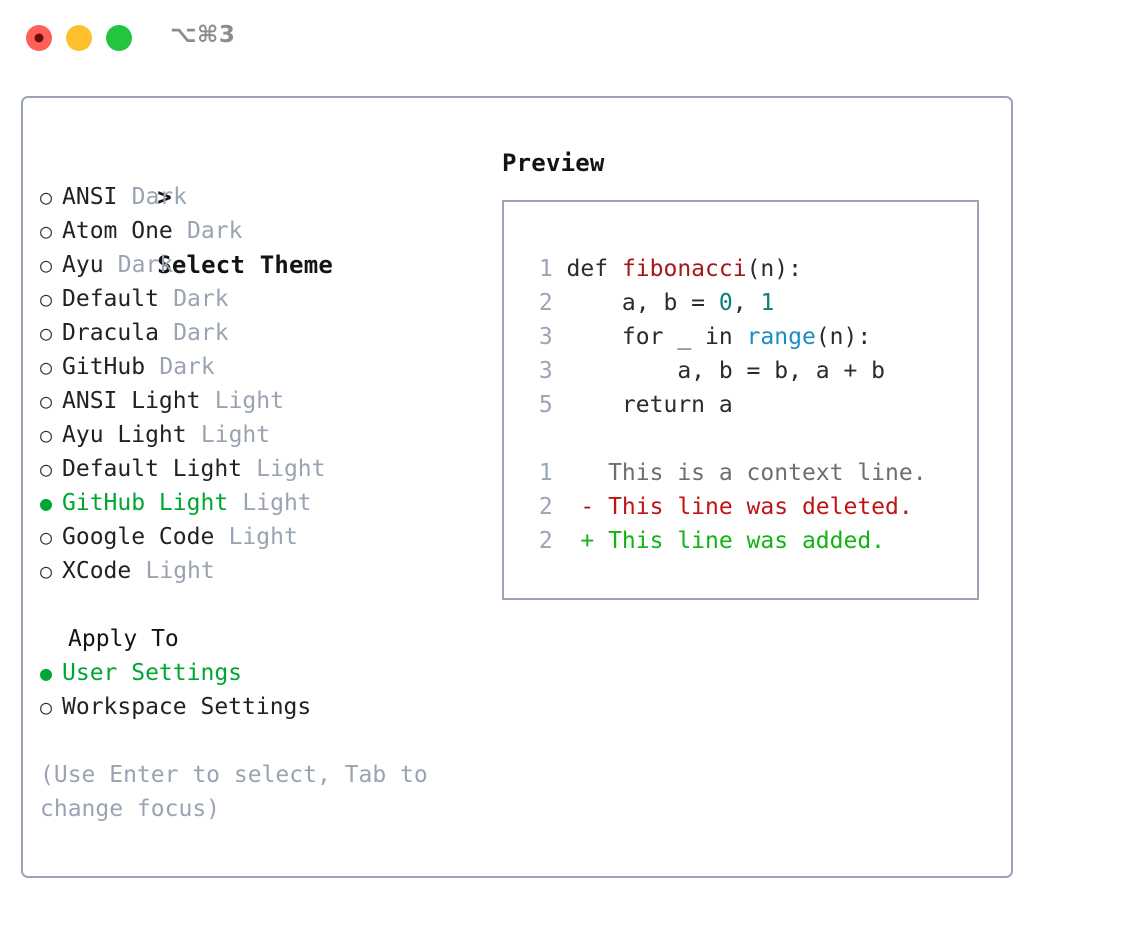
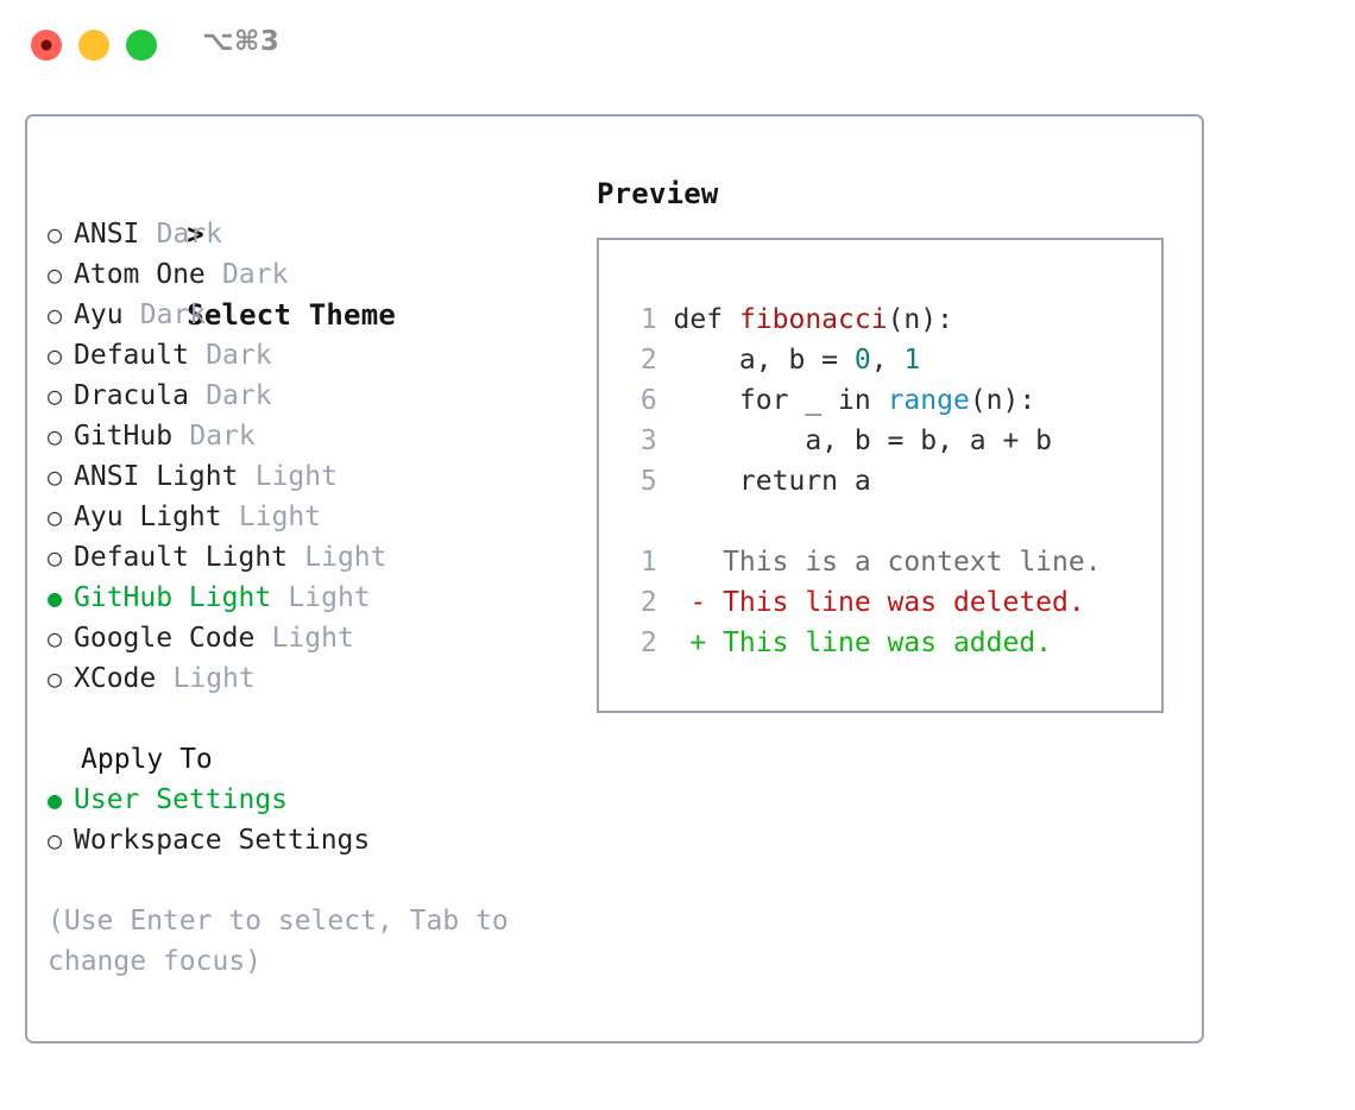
  ⌥⌘3
  > Select Theme
  ○
  ANSI
  Dark
  ○
  Atom One
  Dark
  ○
  Ayu
  Dark
  ○
  Default
  Dark
  ○
  Dracula
  Dark
  ○
  GitHub
  Dark
  ○
  ANSI Light
  Light
  ○
  Ayu Light
  Light
  ○
  Default Light
  Light
  ●
  GitHub Light
  Light
  ○
  Google Code
  Light
  ○
  XCode
  Light
  Apply To
  ●
  User Settings
  ○
  Workspace Settings
  (Use Enter to select, Tab to change focus)
  Preview
  1 def fibonacci(n):
  2 a, b = 0, 1
- 3 for _ in range(n):
+ 6 for _ in range(n):
  3 a, b = b, a + b
  5 return a
  1 This is a context line.
  2 - This line was deleted.
  2 + This line was added.
